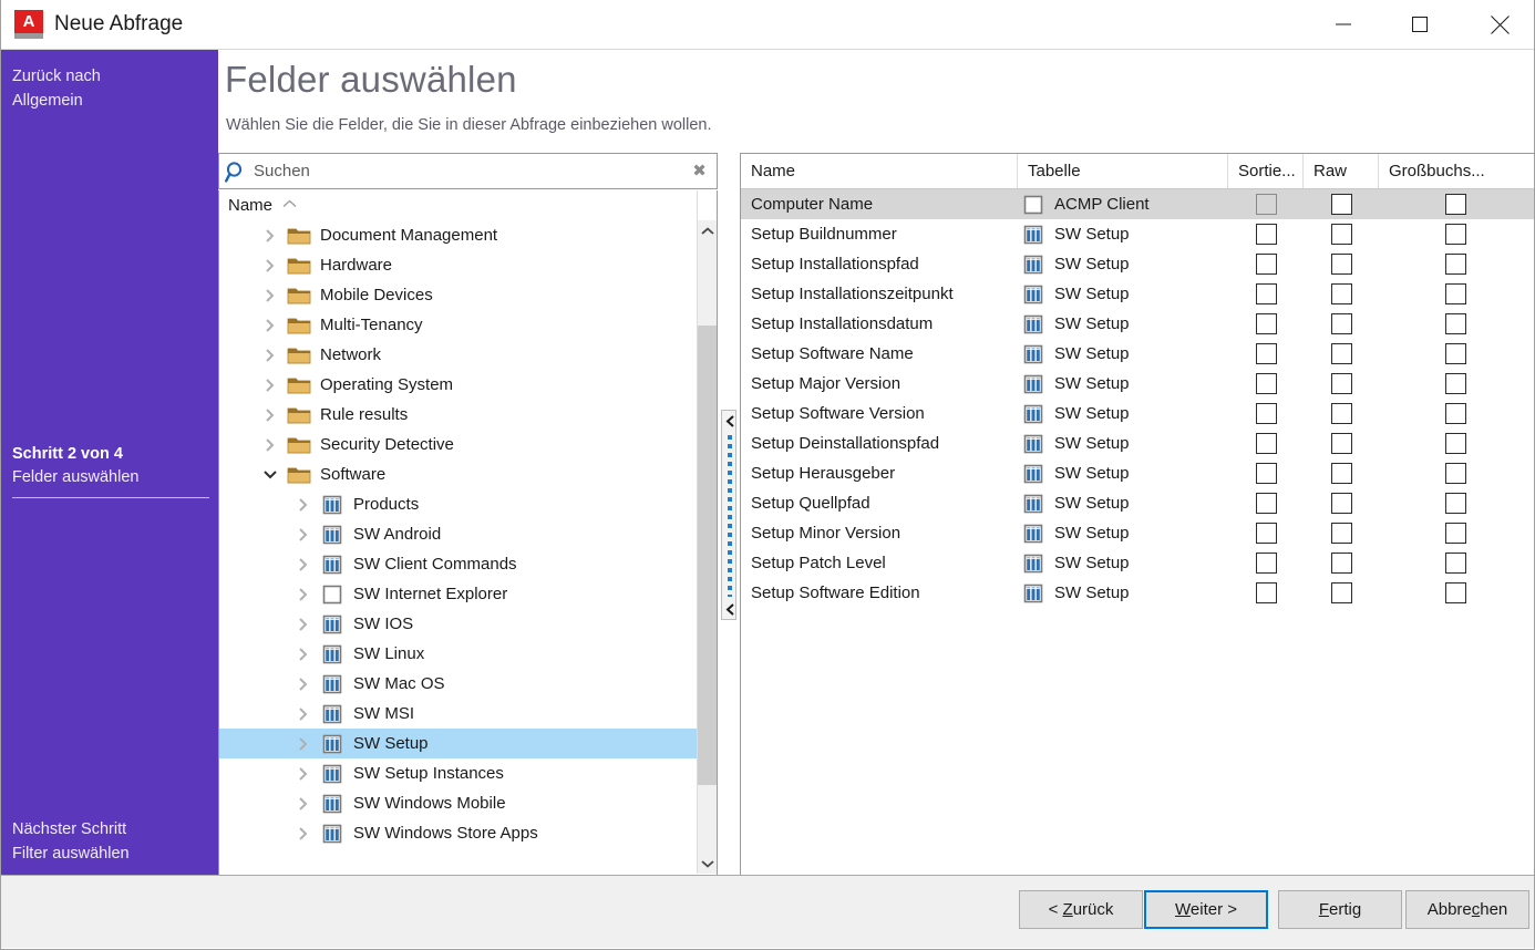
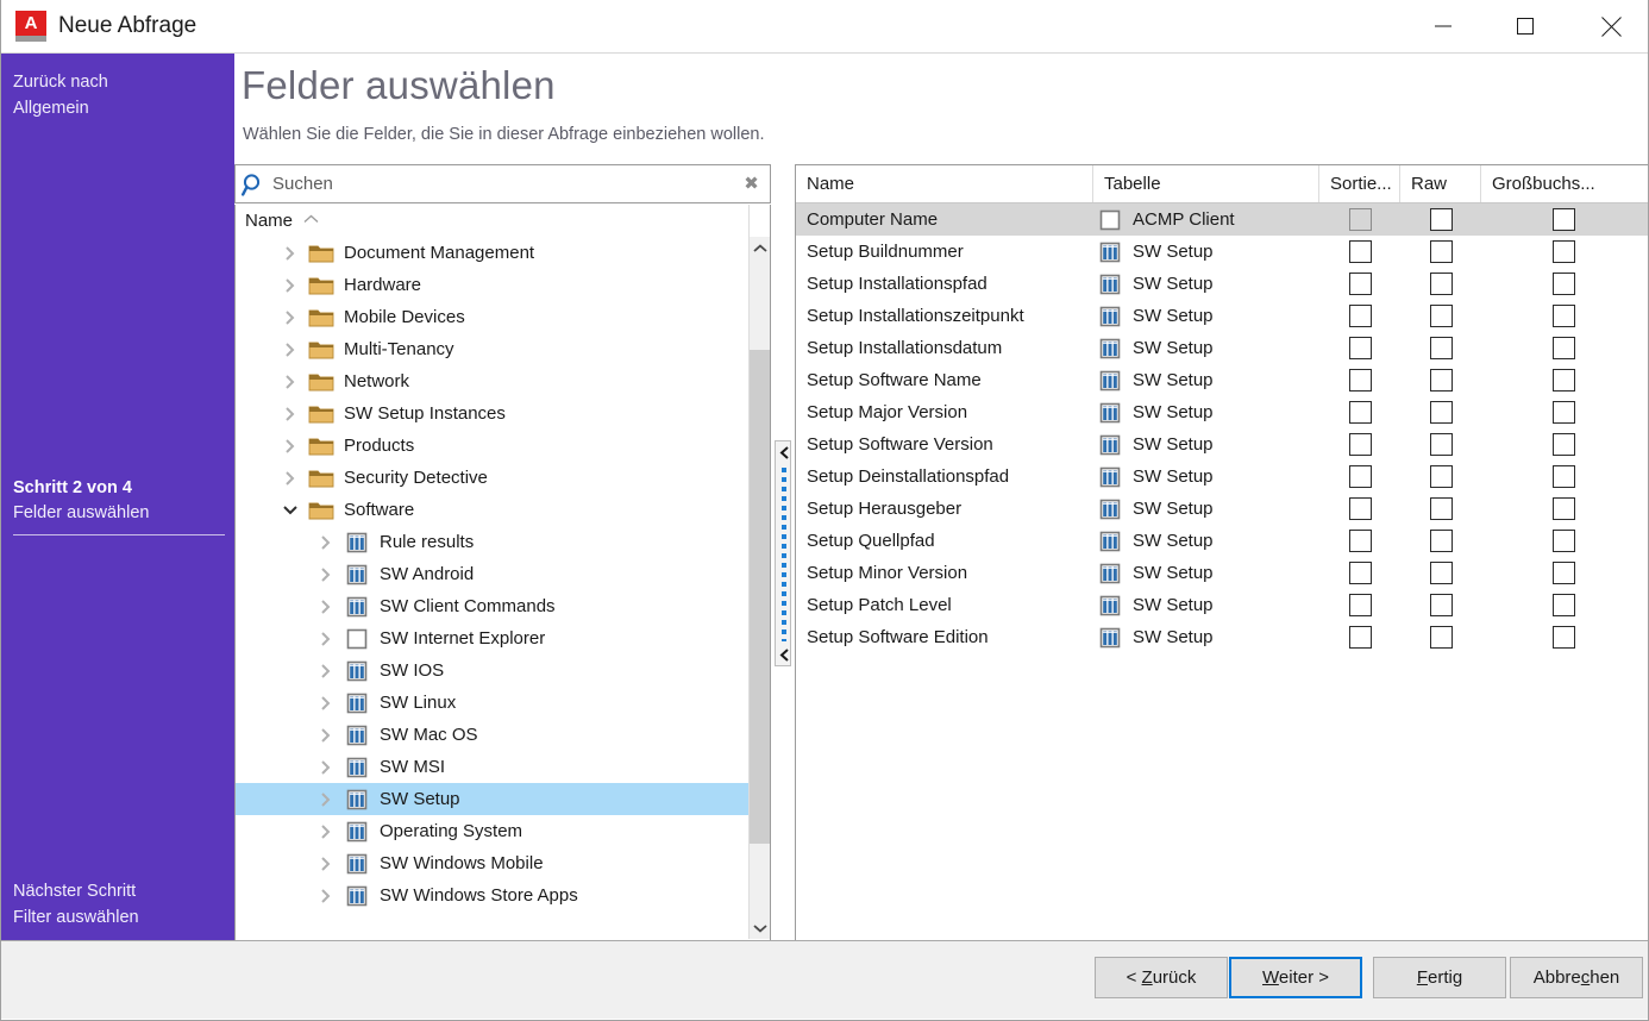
  A
  Neue Abfrage
  Zurück nach
  Allgemein
  Schritt 2 von 4
  Felder auswählen
  Nächster Schritt
  Filter auswählen
  Felder auswählen
  Wählen Sie die Felder, die Sie in dieser Abfrage einbeziehen wollen.
  Suchen
  ✖
  Name
  Document Management
  Hardware
  Mobile Devices
  Multi-Tenancy
  Network
- Operating System
+ SW Setup Instances
- Rule results
+ Products
  Security Detective
  Software
- Products
+ Rule results
  SW Android
  SW Client Commands
  SW Internet Explorer
  SW IOS
  SW Linux
  SW Mac OS
  SW MSI
  SW Setup
- SW Setup Instances
+ Operating System
  SW Windows Mobile
  SW Windows Store Apps
  Name
  Tabelle
  Sortie...
  Raw
  Großbuchs...
  Computer Name
  ACMP Client
  Setup Buildnummer
  SW Setup
  Setup Installationspfad
  SW Setup
  Setup Installationszeitpunkt
  SW Setup
  Setup Installationsdatum
  SW Setup
  Setup Software Name
  SW Setup
  Setup Major Version
  SW Setup
  Setup Software Version
  SW Setup
  Setup Deinstallationspfad
  SW Setup
  Setup Herausgeber
  SW Setup
  Setup Quellpfad
  SW Setup
  Setup Minor Version
  SW Setup
  Setup Patch Level
  SW Setup
  Setup Software Edition
  SW Setup
  < Zurück
  Weiter >
  Fertig
  Abbrechen
